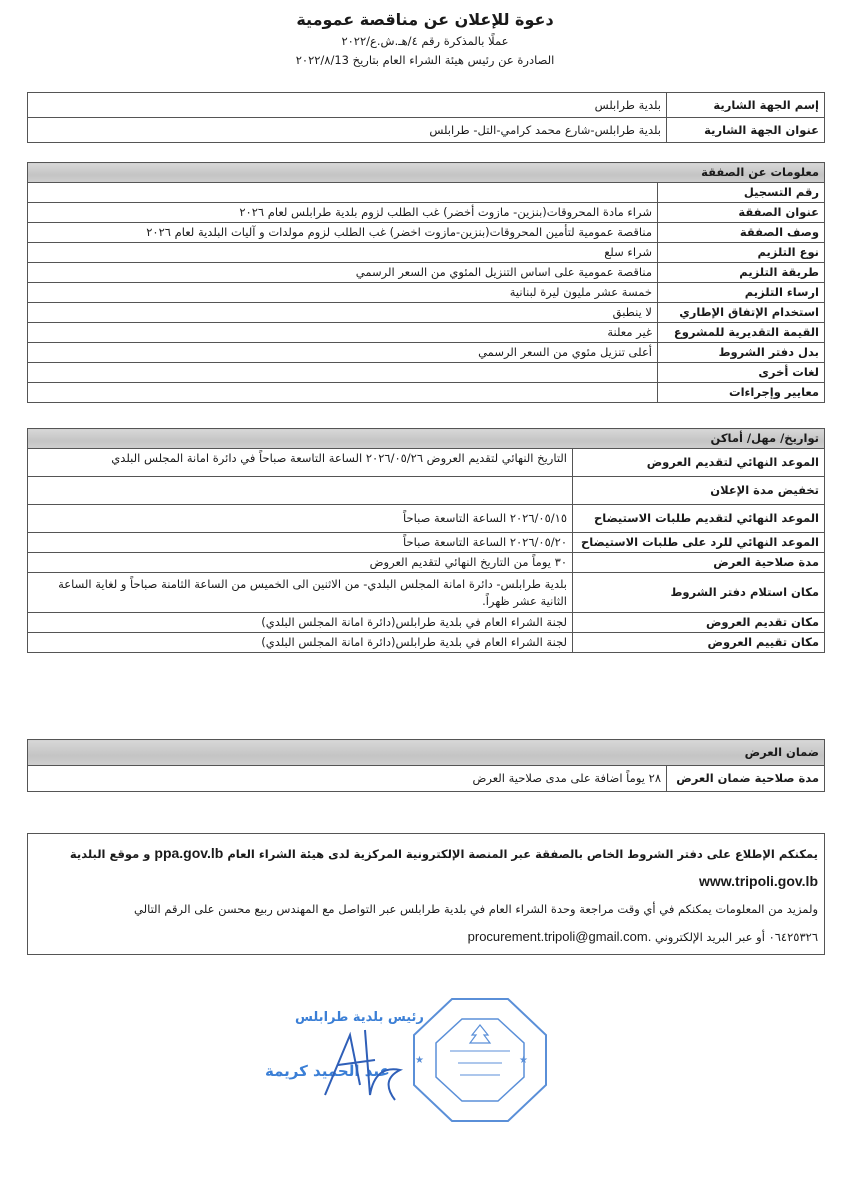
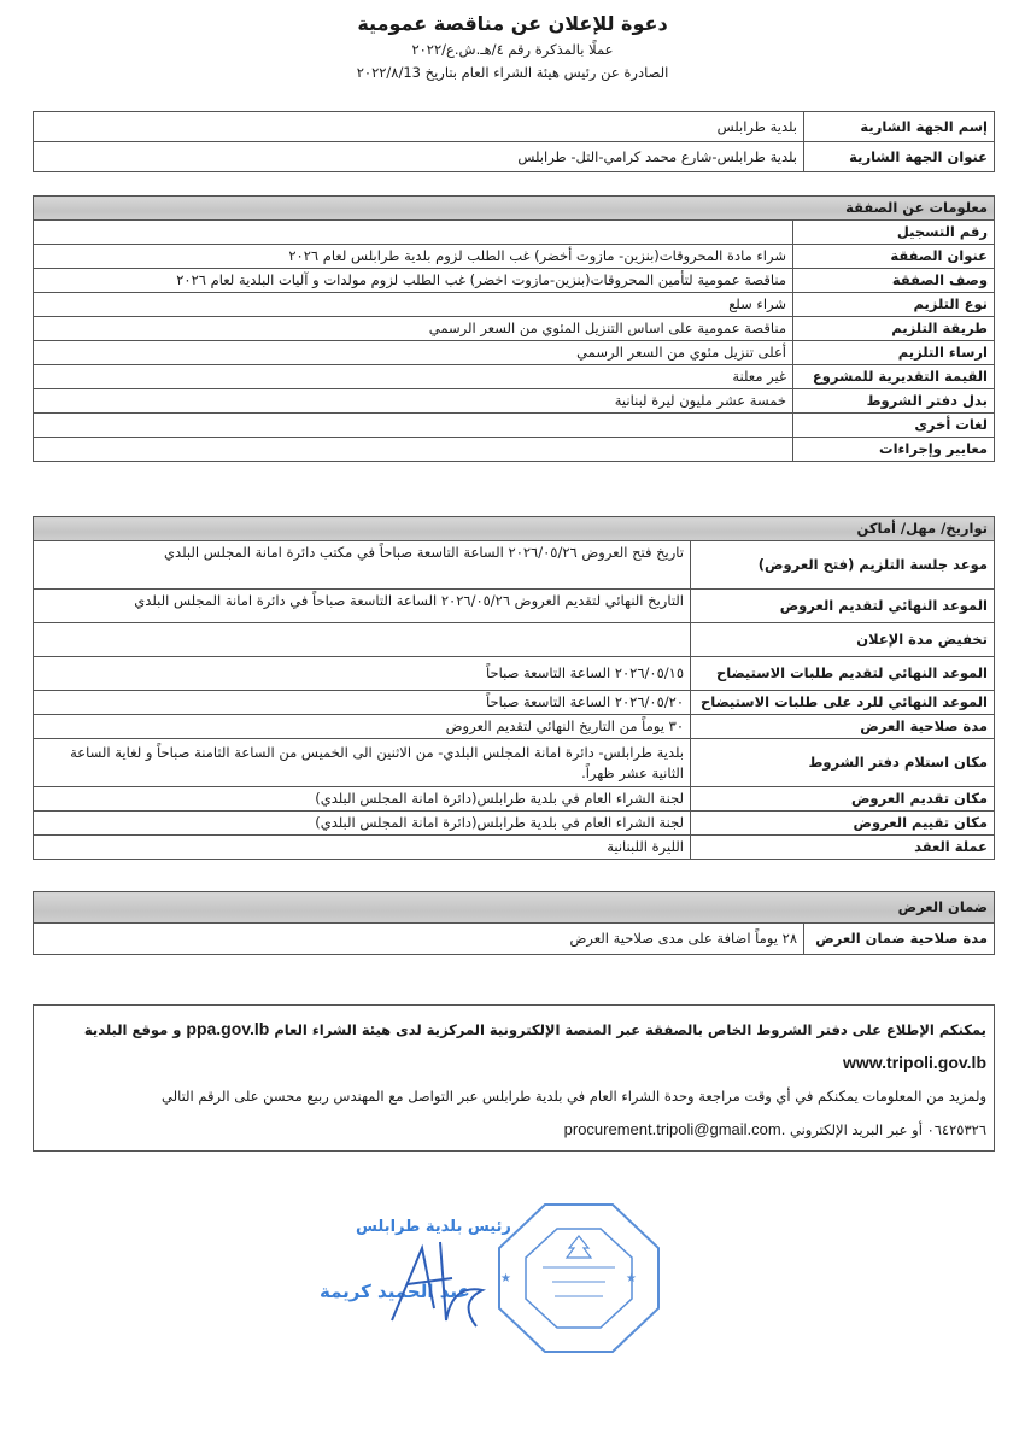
  دعوة للإعلان عن مناقصة عمومية
  عملًا بالمذكرة رقم ٤/هـ.ش.ع/٢٠٢٢
  الصادرة عن رئيس هيئة الشراء العام بتاريخ ٢٠٢٢/٨/13
  إسم الجهة الشارية	بلدية طرابلس
  عنوان الجهة الشارية	بلدية طرابلس-شارع محمد كرامي-التل- طرابلس
  معلومات عن الصفقة
  رقم التسجيل
  عنوان الصفقة	شراء مادة المحروقات(بنزين- مازوت أخضر) غب الطلب لزوم بلدية طرابلس لعام ٢٠٢٦
  وصف الصفقة	مناقصة عمومية لتأمين المحروقات(بنزين-مازوت اخضر) غب الطلب لزوم مولدات و آليات البلدية لعام ٢٠٢٦
  نوع التلزيم	شراء سلع
  طريقة التلزيم	مناقصة عمومية على اساس التنزيل المئوي من السعر الرسمي
- ارساء التلزيم	خمسة عشر مليون ليرة لبنانية
+ ارساء التلزيم	أعلى تنزيل مئوي من السعر الرسمي
- استخدام الإتفاق الإطاري	لا ينطبق
  القيمة التقديرية للمشروع	غير معلنة
- بدل دفتر الشروط	أعلى تنزيل مئوي من السعر الرسمي
+ بدل دفتر الشروط	خمسة عشر مليون ليرة لبنانية
  لغات أخرى
  معايير وإجراءات
  تواريخ/ مهل/ أماكن
+ موعد جلسة التلزيم (فتح العروض)	تاريخ فتح العروض ٢٠٢٦/٠٥/٢٦ الساعة التاسعة صباحاً في مكتب دائرة امانة المجلس البلدي
  الموعد النهائي لتقديم العروض	التاريخ النهائي لتقديم العروض ٢٠٢٦/٠٥/٢٦ الساعة التاسعة صباحاً في دائرة امانة المجلس البلدي
  تخفيض مدة الإعلان
  الموعد النهائي لتقديم طلبات الاستيضاح	٢٠٢٦/٠٥/١٥ الساعة التاسعة صباحاً
  الموعد النهائي للرد على طلبات الاستيضاح	٢٠٢٦/٠٥/٢٠ الساعة التاسعة صباحاً
  مدة صلاحية العرض	٣٠ يوماً من التاريخ النهائي لتقديم العروض
  مكان استلام دفتر الشروط	بلدية طرابلس- دائرة امانة المجلس البلدي- من الاثنين الى الخميس من الساعة الثامنة صباحاً و لغاية الساعة الثانية عشر ظهراً.
  مكان تقديم العروض	لجنة الشراء العام في بلدية طرابلس(دائرة امانة المجلس البلدي)
  مكان تقييم العروض	لجنة الشراء العام في بلدية طرابلس(دائرة امانة المجلس البلدي)
+ عملة العقد	الليرة اللبنانية
  ضمان العرض
  مدة صلاحية ضمان العرض	٢٨ يوماً اضافة على مدى صلاحية العرض
  يمكنكم الإطلاع على دفتر الشروط الخاص بالصفقة عبر المنصة الإلكترونية المركزية لدى هيئة الشراء العام ppa.gov.lb و موقع البلدية
  www.tripoli.gov.lb
  ولمزيد من المعلومات يمكنكم في أي وقت مراجعة وحدة الشراء العام في بلدية طرابلس عبر التواصل مع المهندس ربيع محسن على الرقم التالي
  ٠٦٤٢٥٣٢٦ أو عبر البريد الإلكتروني procurement.tripoli@gmail.com.
  رئيس بلدية طرابلس
  بلحميد كريمة
  ★
  ★
